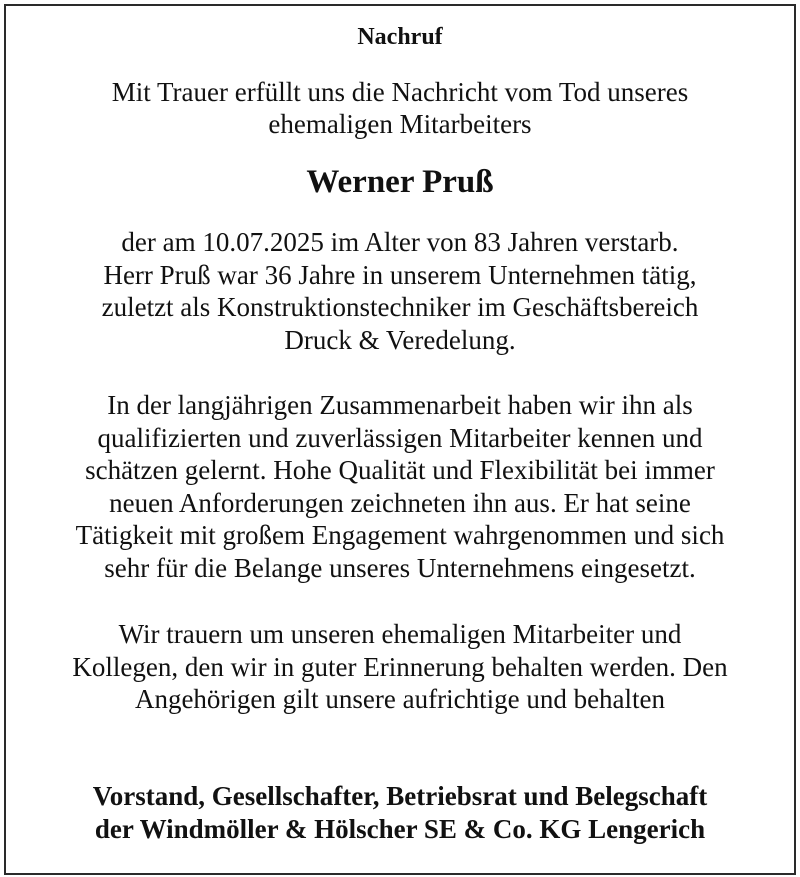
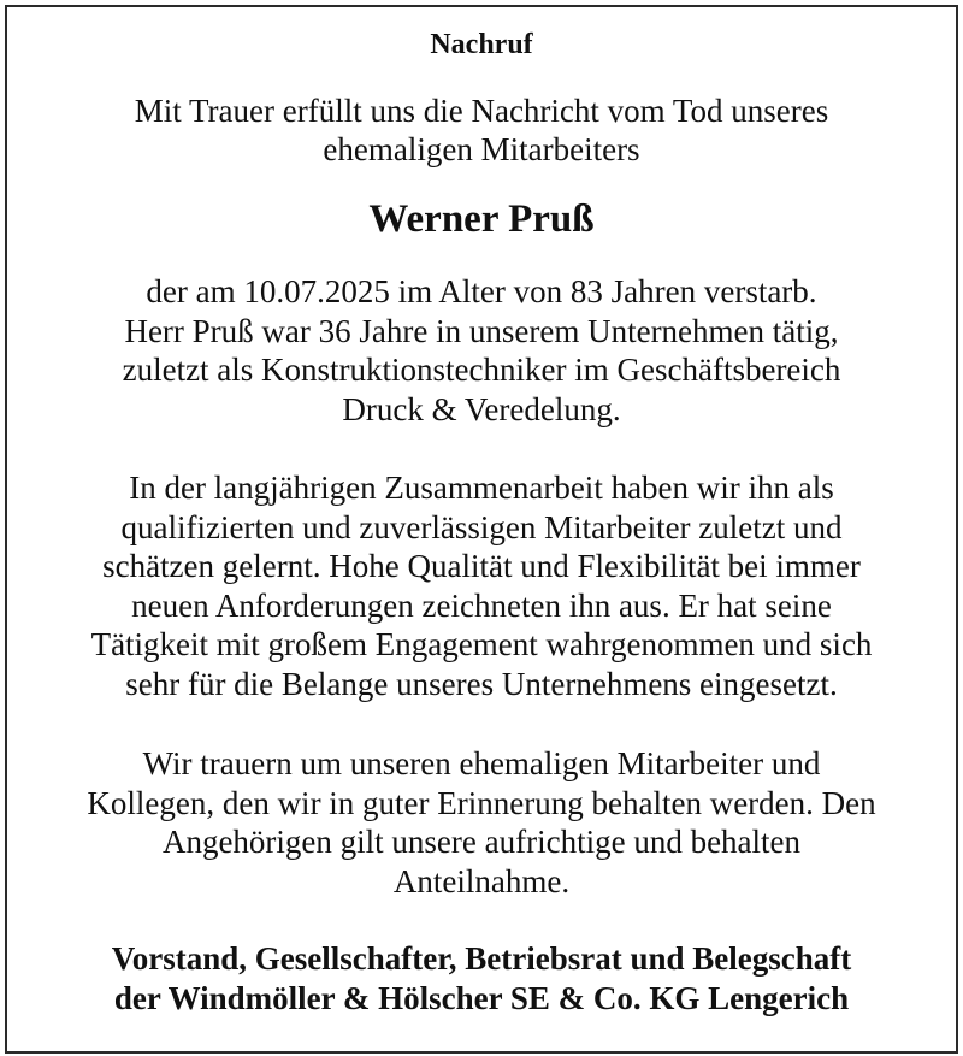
  Nachruf
  Mit Trauer erfüllt uns die Nachricht vom Tod unseres
  ehemaligen Mitarbeiters
  Werner Pruß
  der am 10.07.2025 im Alter von 83 Jahren verstarb.
  Herr Pruß war 36 Jahre in unserem Unternehmen tätig,
  zuletzt als Konstruktionstechniker im Geschäftsbereich
  Druck & Veredelung.
  In der langjährigen Zusammenarbeit haben wir ihn als
- qualifizierten und zuverlässigen Mitarbeiter kennen und
+ qualifizierten und zuverlässigen Mitarbeiter zuletzt und
  schätzen gelernt. Hohe Qualität und Flexibilität bei immer
  neuen Anforderungen zeichneten ihn aus. Er hat seine
  Tätigkeit mit großem Engagement wahrgenommen und sich
  sehr für die Belange unseres Unternehmens eingesetzt.
  Wir trauern um unseren ehemaligen Mitarbeiter und
  Kollegen, den wir in guter Erinnerung behalten werden. Den
  Angehörigen gilt unsere aufrichtige und behalten
+ Anteilnahme.
  Vorstand, Gesellschafter, Betriebsrat und Belegschaft
  der Windmöller & Hölscher SE & Co. KG Lengerich
